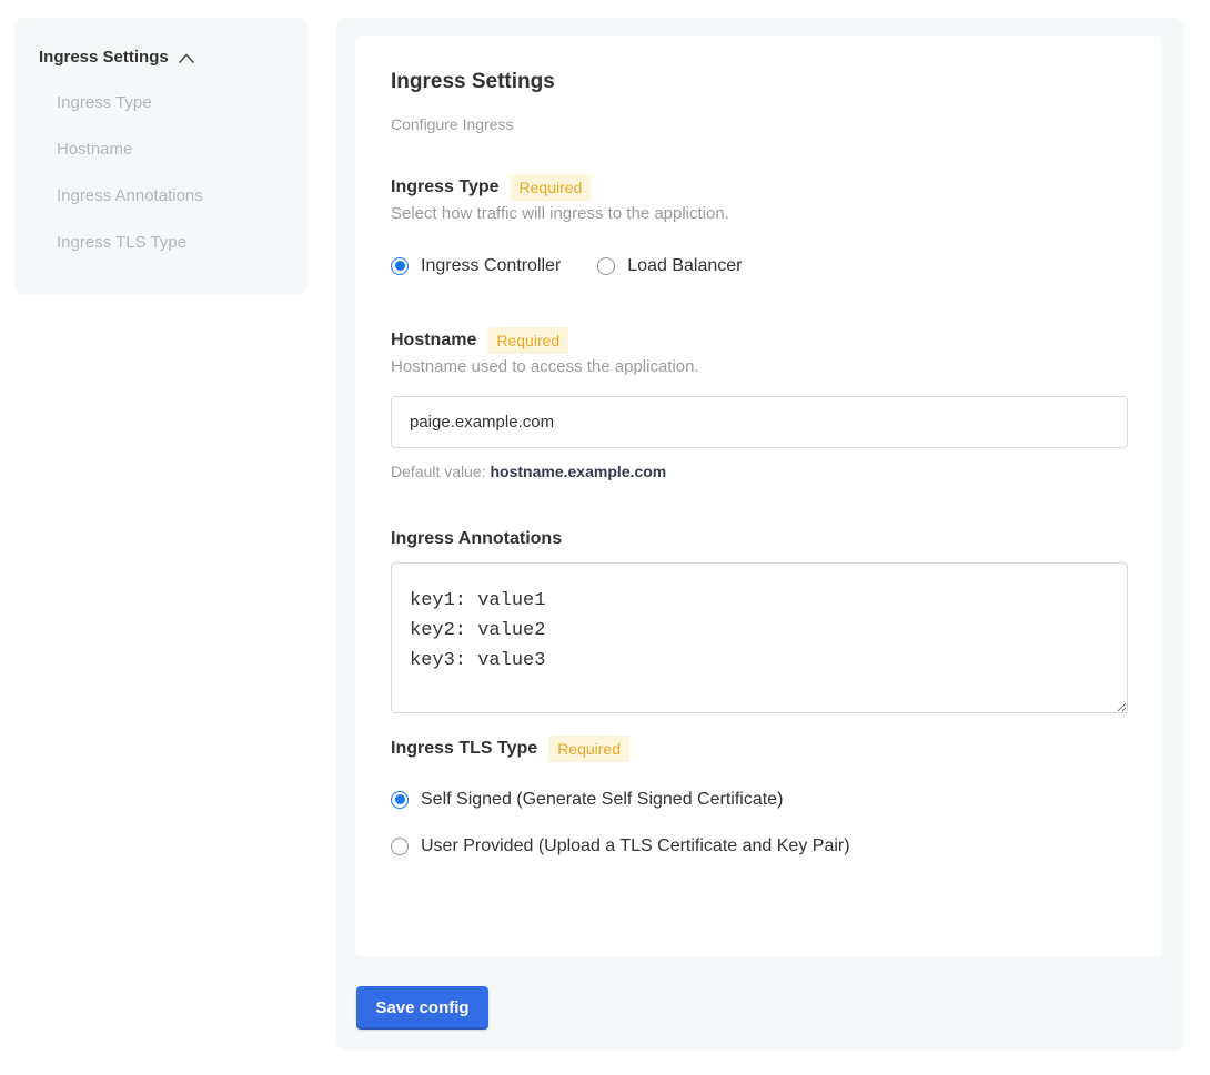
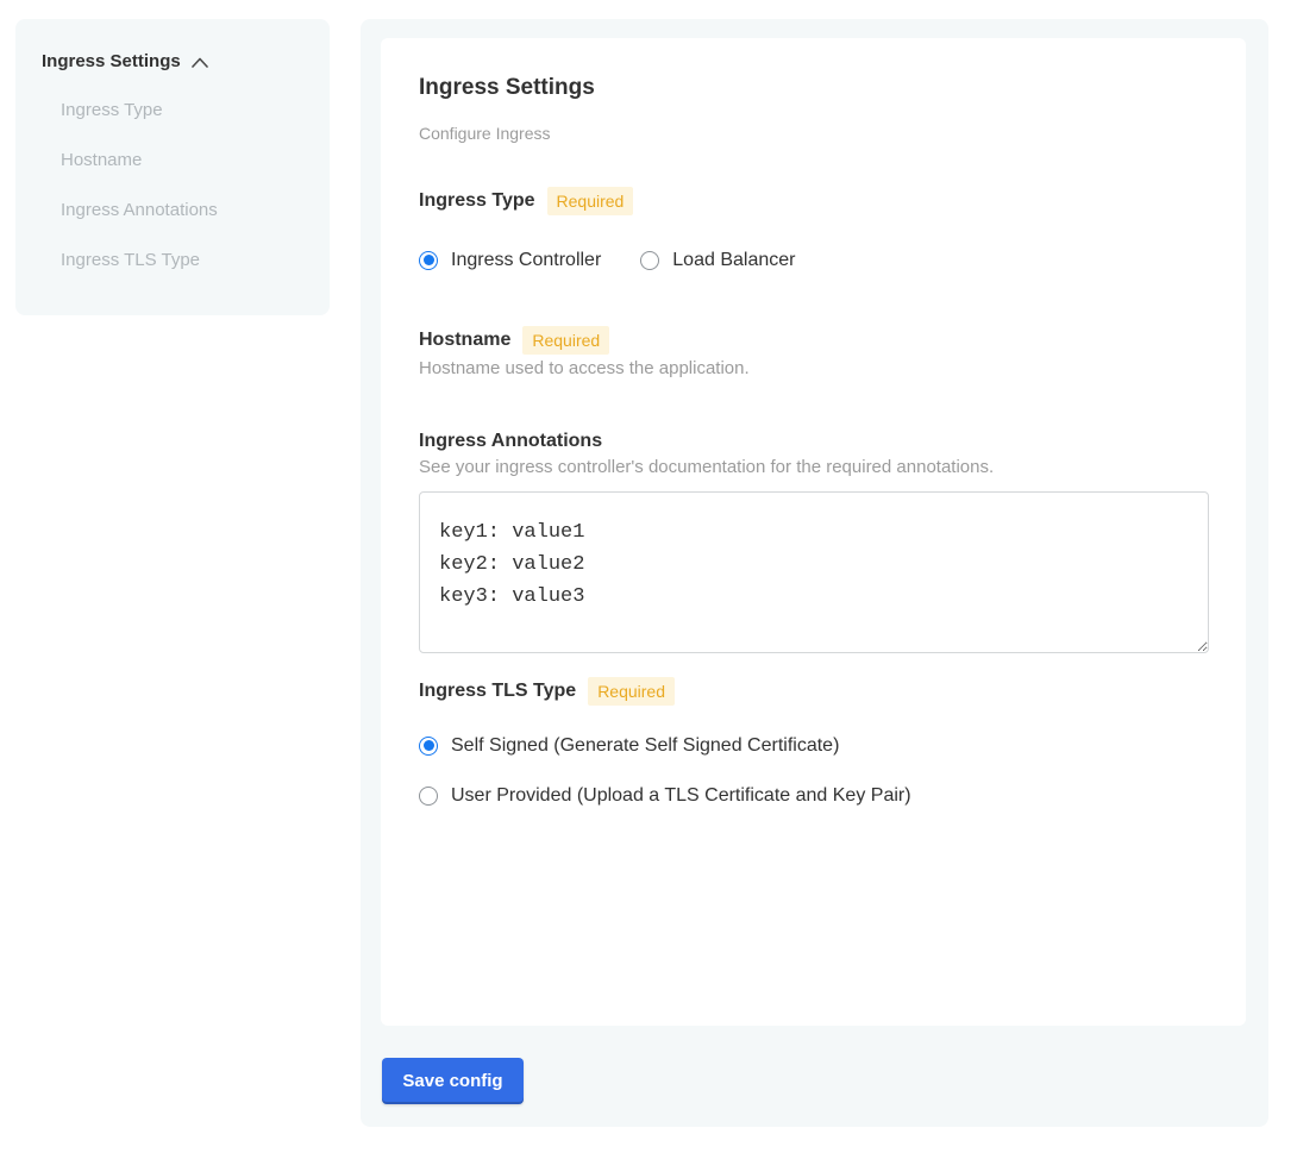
  Ingress Settings
  Ingress Type
  Hostname
  Ingress Annotations
  Ingress TLS Type
  Ingress Settings
  Configure Ingress
  Ingress Type
  Required
- Select how traffic will ingress to the appliction.
  Ingress Controller
  Load Balancer
  Hostname
  Required
  Hostname used to access the application.
- paige.example.com
- Default value: hostname.example.com
  Ingress Annotations
+ See your ingress controller's documentation for the required annotations.
  key1: value1
  key2: value2
  key3: value3
  Ingress TLS Type
  Required
  Self Signed (Generate Self Signed Certificate)
  User Provided (Upload a TLS Certificate and Key Pair)
  Save config
